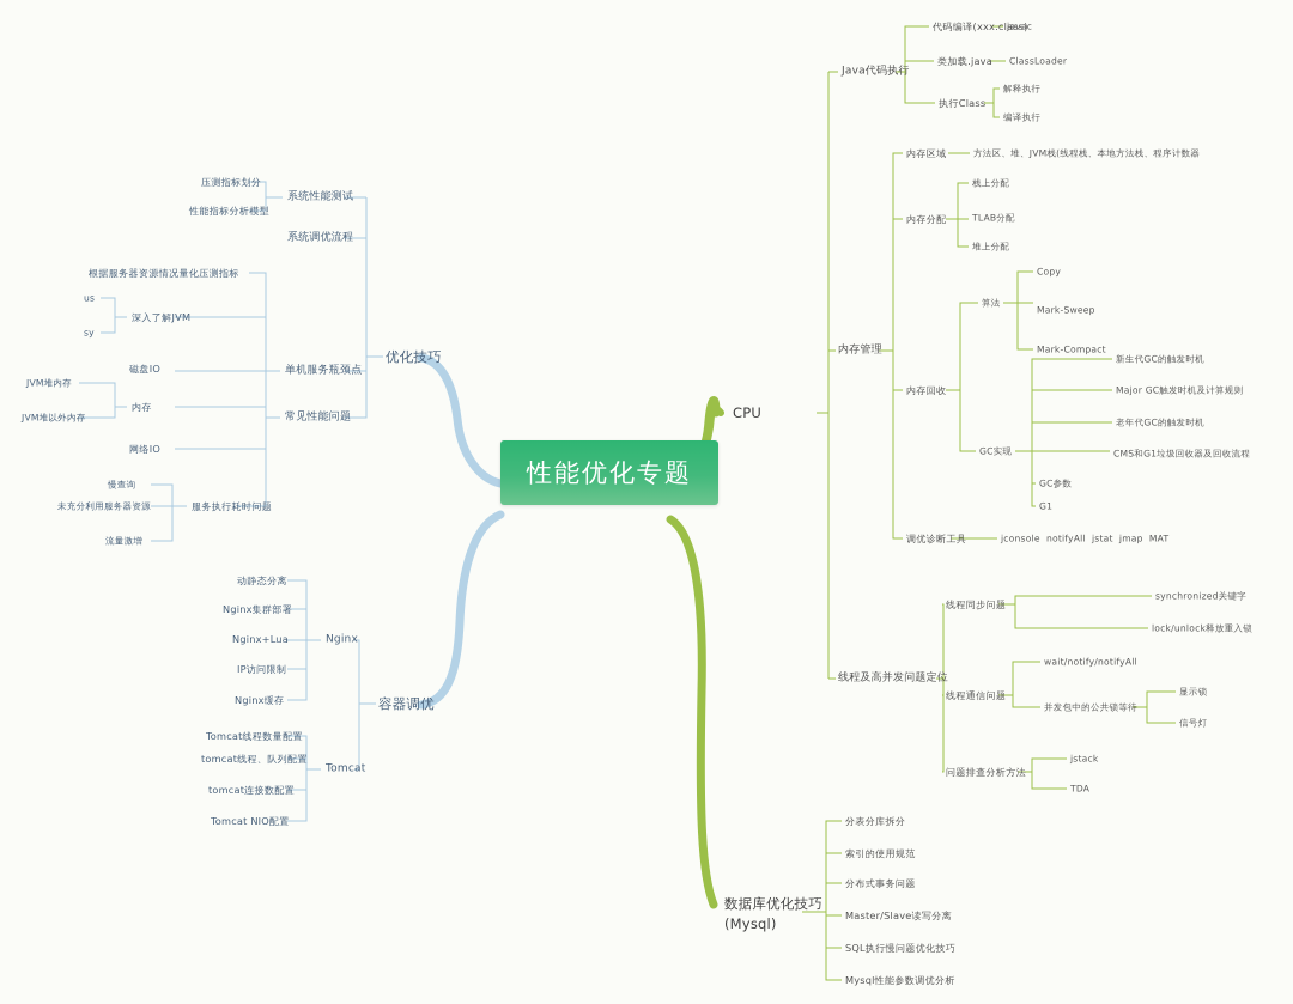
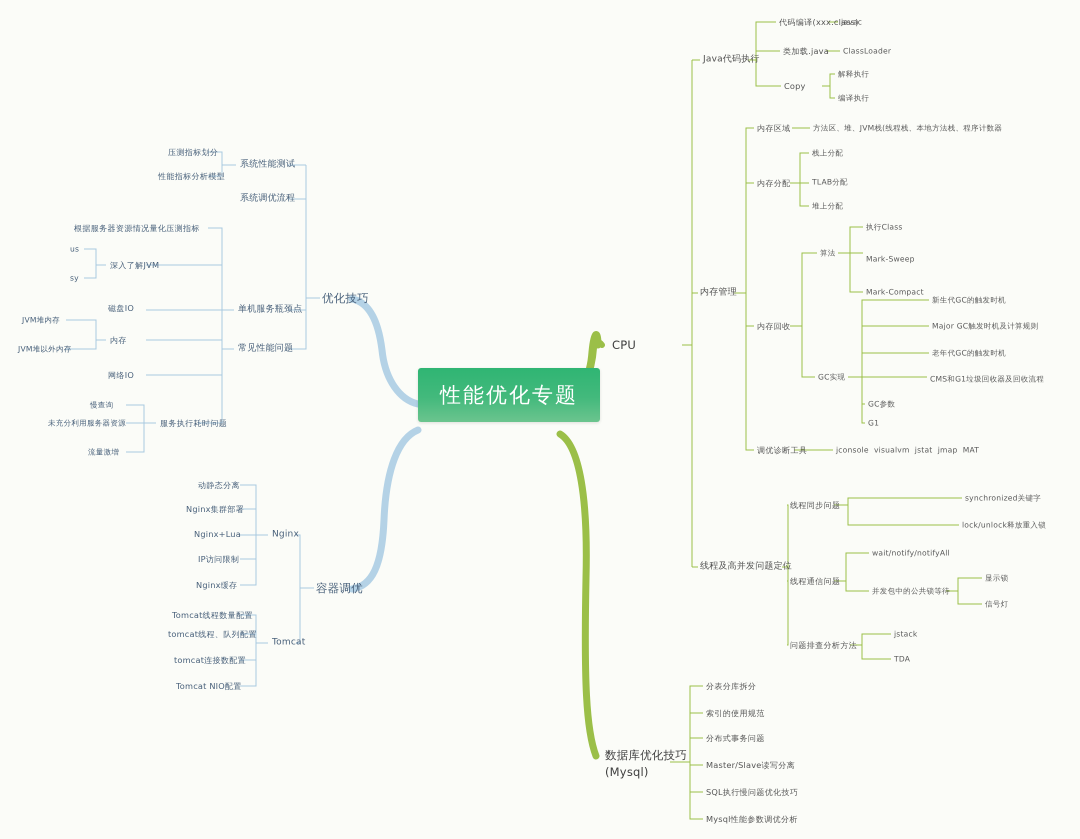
  性能优化专题
  优化技巧
  容器调优
  CPU
  数据库优化技巧
  (Mysql)
  系统性能测试
  系统调优流程
  单机服务瓶颈点
  常见性能问题
  压测指标划分
  性能指标分析模型
  根据服务器资源情况量化压测指标
  深入了解JVM
  磁盘IO
  内存
  网络IO
  服务执行耗时问题
  us
  sy
  JVM堆内存
  JVM堆以外内存
  慢查询
  未充分利用服务器资源
  流量激增
  Nginx
  动静态分离
  Nginx集群部署
  Nginx+Lua
  IP访问限制
  Nginx缓存
  Tomcat
  Tomcat线程数量配置
  tomcat线程、队列配置
  tomcat连接数配置
  Tomcat NIO配置
  Java代码执行
  代码编译(xxx.class)
  类加载.java
- 执行Class
+ Copy
  javac
  ClassLoader
  解释执行
  编译执行
  内存管理
  内存区域
  方法区、堆、JVM栈(线程栈、本地方法栈、程序计数器
  内存分配
  栈上分配
  TLAB分配
  堆上分配
  内存回收
  算法
- Copy
+ 执行Class
  Mark-Sweep
  Mark-Compact
  GC实现
  新生代GC的触发时机
  Major GC触发时机及计算规则
  老年代GC的触发时机
  CMS和G1垃圾回收器及回收流程
  GC参数
  G1
  调优诊断工具
- jconsole notifyAll jstat jmap MAT
+ jconsole visualvm jstat jmap MAT
  线程及高并发问题定位
  线程同步问题
  synchronized关键字
  lock/unlock释放重入锁
  线程通信问题
  wait/notify/notifyAll
  并发包中的公共锁等待
  显示锁
  信号灯
  问题排查分析方法
  jstack
  TDA
  分表分库拆分
  索引的使用规范
  分布式事务问题
  Master/Slave读写分离
  SQL执行慢问题优化技巧
  Mysql性能参数调优分析
